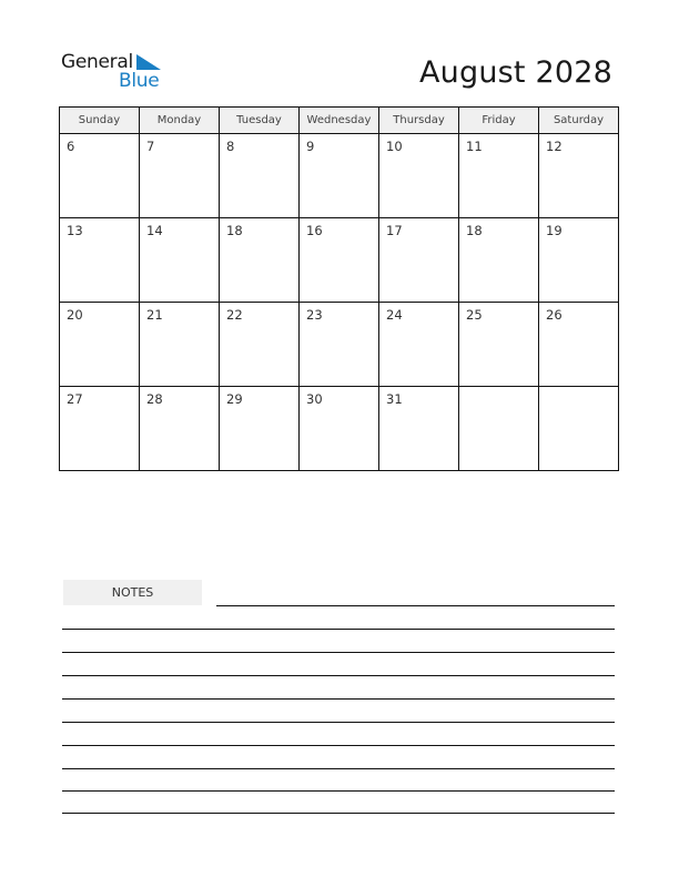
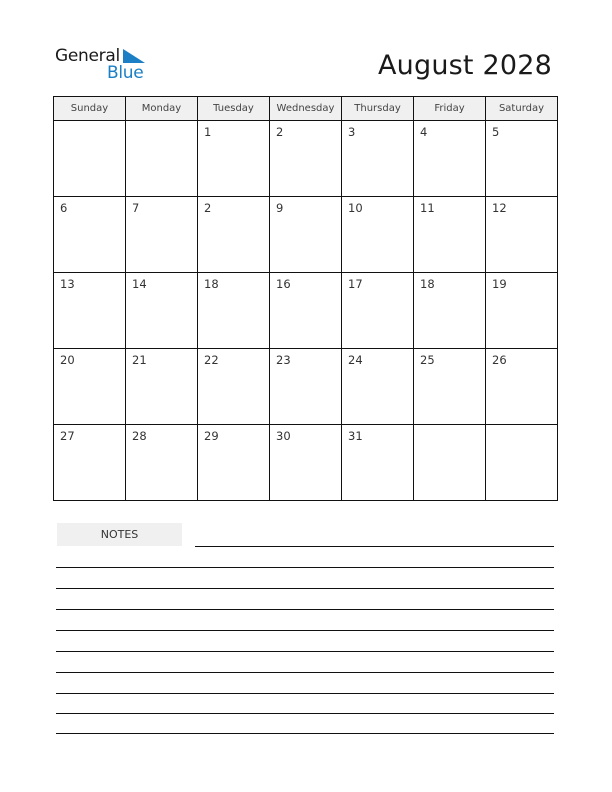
  General
  Blue
  August 2028
  Sunday	Monday	Tuesday	Wednesday	Thursday	Friday	Saturday
+ 		1	2	3	4	5
- 6	7	8	9	10	11	12
+ 6	7	2	9	10	11	12
  13	14	18	16	17	18	19
  20	21	22	23	24	25	26
  27	28	29	30	31
  NOTES
